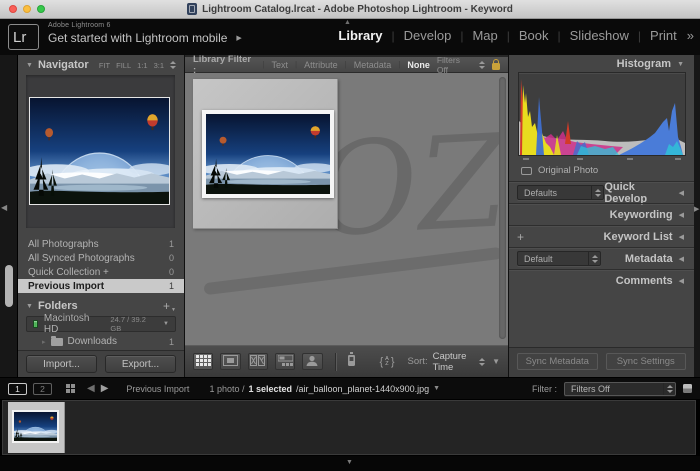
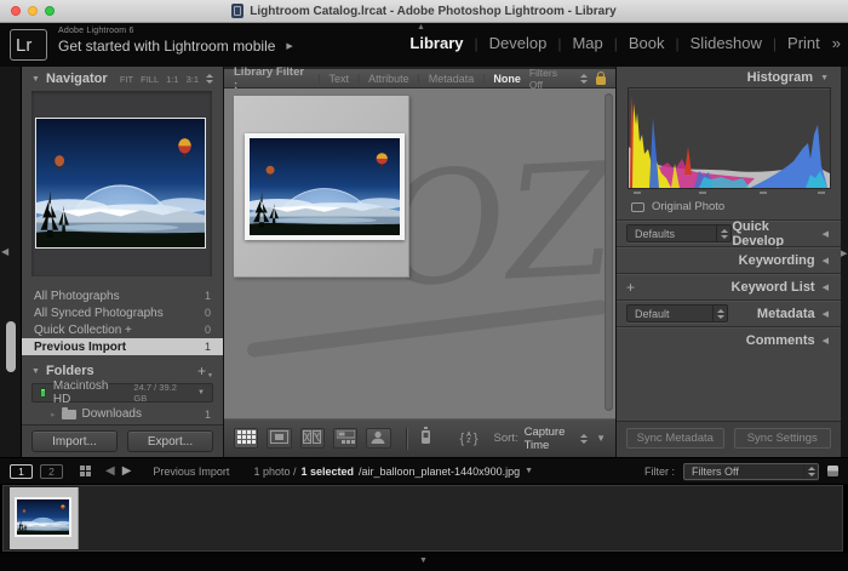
- Lightroom Catalog.lrcat - Adobe Photoshop Lightroom - Keyword
+ Lightroom Catalog.lrcat - Adobe Photoshop Lightroom - Library
  Lr
  Get started with Lightroom mobile
  Library
  |
  Develop
  |
  Map
  |
  Book
  |
  Slideshow
  |
  Print
  »
  ◀
  Navigator
  FIT
  FILL
  1:1
  3:1
  All Photographs
  1
  All Synced Photographs
  0
  Quick Collection +
  0
  Previous Import
  1
  Folders
  +
  Macintosh HD
  24.7 / 39.2 GB
  Downloads
  1
  Import...
  Export...
  Library Filter :
  Text
  Attribute
  Metadata
  None
  Filters Off
  {
  }
  Sort:
  Capture Time
  ▼
  Histogram
  Original Photo
  Defaults
  Quick Develop
  Keywording
  +
  Keyword List
  Default
  Metadata
  Comments
  Sync Metadata
  Sync Settings
  1
  2
  ◀
  ▶
  Previous Import
  1 photo /
  1 selected
  /air_balloon_planet-1440x900.jpg
  Filter :
  Filters Off
